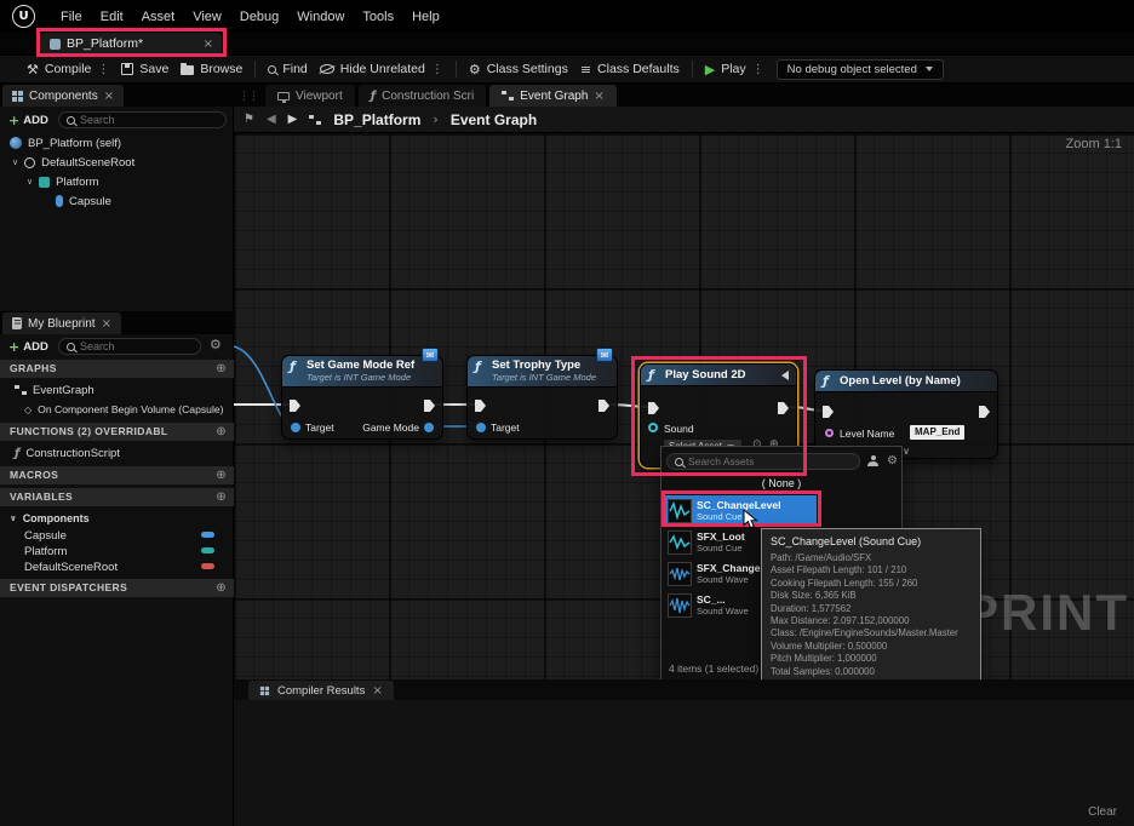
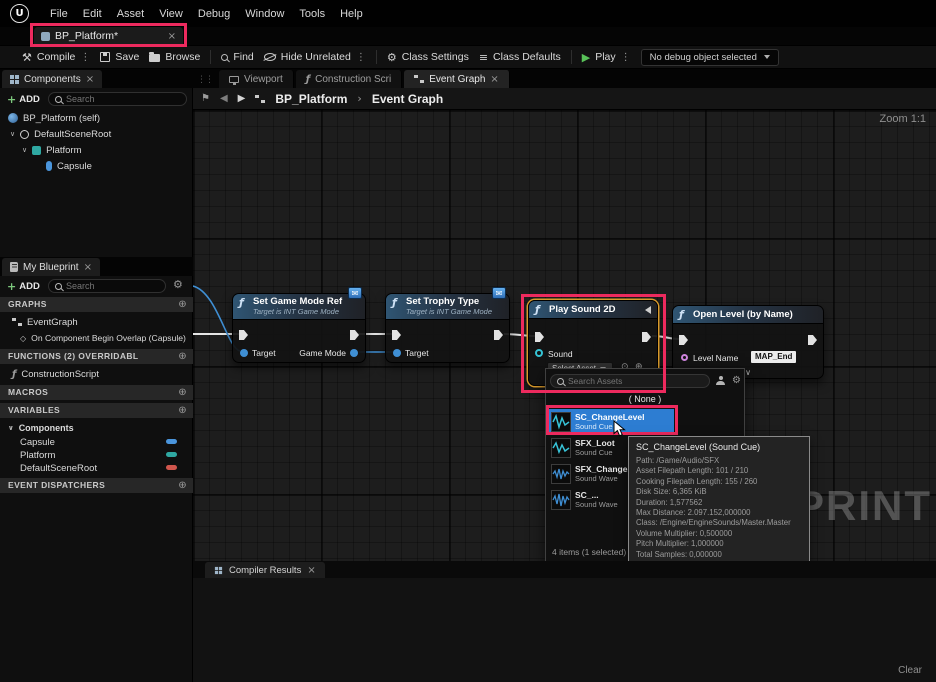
  U
  File
  Edit
  Asset
  View
  Debug
  Window
  Tools
  Help
  BP_Platform*
  ×
  ⚒
  Compile
  ⋮
  Save
  Browse
  Find
  Hide Unrelated
  ⋮
  ⚙
  Class Settings
  ≡
  Class Defaults
  ▶
  Play
  ⋮
  No debug object selected
  Components
  ×
  +
  ADD
  Search
  BP_Platform (self)
  ∨
  DefaultSceneRoot
  ∨
  Platform
  Capsule
  My Blueprint
  ×
  +
  ADD
  Search
  ⚙
  GRAPHS
  ⊕
  EventGraph
  ◇
- On Component Begin Volume (Capsule)
+ On Component Begin Overlap (Capsule)
  FUNCTIONS (2) OVERRIDABL
  ⊕
  ƒ
  ConstructionScript
  MACROS
  ⊕
  VARIABLES
  ⊕
  ∨
  Components
  Capsule
  Platform
  DefaultSceneRoot
  EVENT DISPATCHERS
  ⊕
  ⋮⋮
  Viewport
  ƒ
  Construction Scri
  Event Graph
  ×
  ⚑
  ◀
  ▶
  BP_Platform
  ›
  Event Graph
  Zoom 1:1
  ƒ
  Set Game Mode Ref
  Target is INT Game Mode
  ✉
  Target
  Game Mode
  ƒ
  Set Trophy Type
  Target is INT Game Mode
  ✉
  Target
  ƒ
  Play Sound 2D
  Sound
  ⊙
  ⊕
  ƒ
  Open Level (by Name)
  Level Name
  MAP_End
  ∨
  Search Assets
  ⚙
  ( None )
  SC_ChangeLevel
  Sound Cue
  SFX_Loot
  Sound Cue
  SFX_Change
  Sound Wave
  SC_...
  Sound Wave
  4 items (1 selected)
  SC_ChangeLevel (Sound Cue)
  Path: /Game/Audio/SFX
  Asset Filepath Length: 101 / 210
  Cooking Filepath Length: 155 / 260
  Disk Size: 6,365 KiB
  Duration: 1,577562
  Max Distance: 2.097.152,000000
  Class: /Engine/EngineSounds/Master.Master
  Volume Multiplier: 0,500000
  Pitch Multiplier: 1,000000
  Total Samples: 0,000000
  Compiler Results
  ×
  Clear
